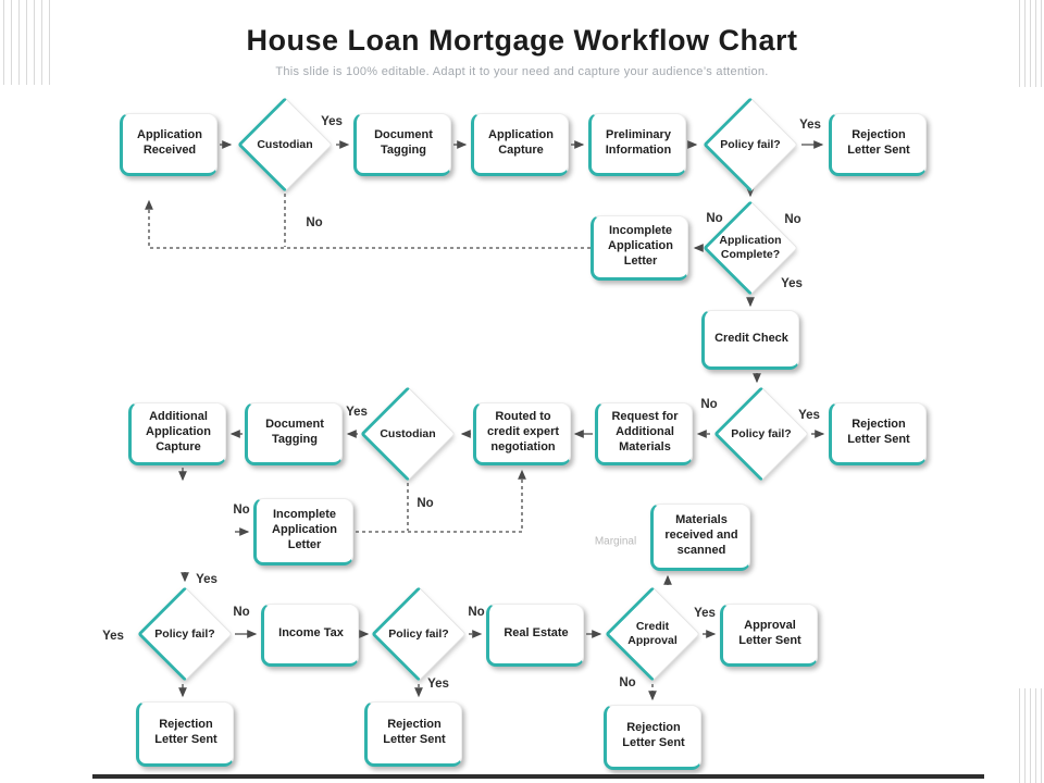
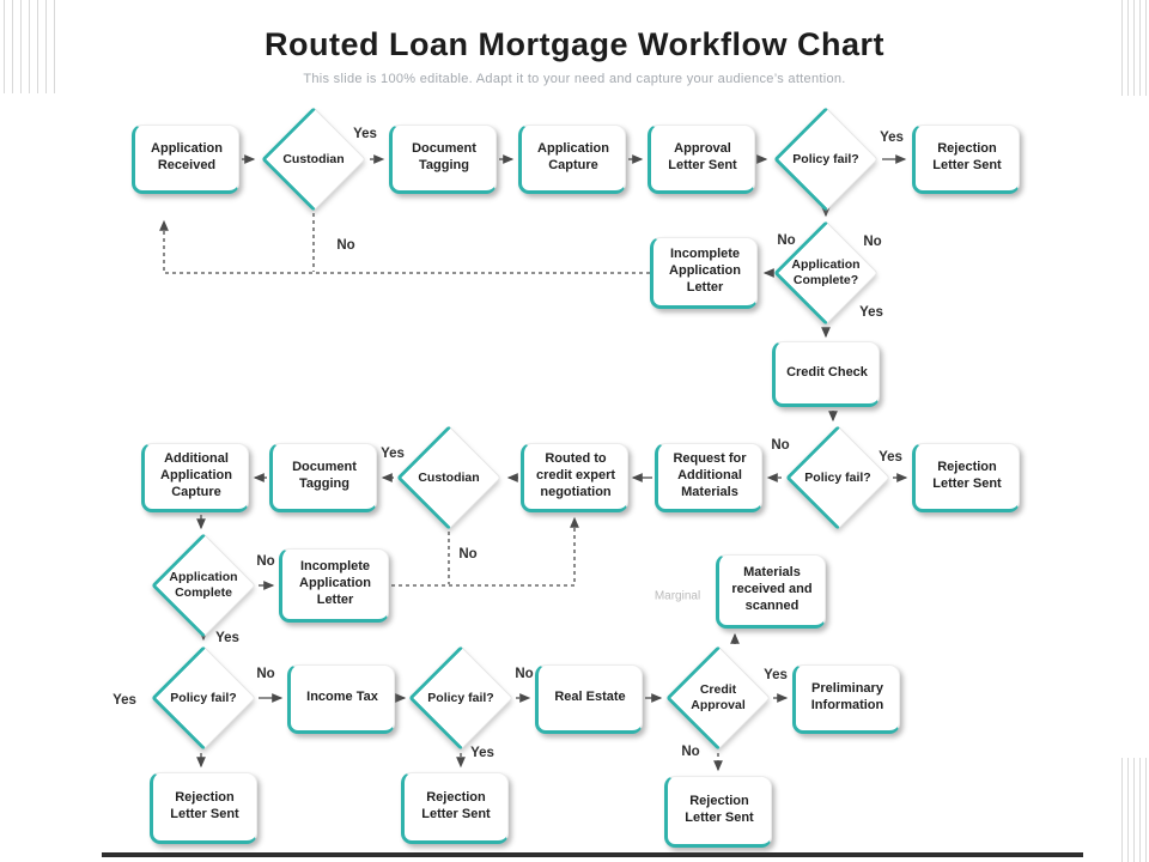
- House Loan Mortgage Workflow Chart
+ Routed Loan Mortgage Workflow Chart
  This slide is 100% editable. Adapt it to your need and capture your audience’s attention.
  Application Received
  Custodian
  Document Tagging
  Application Capture
- Preliminary Information
+ Approval Letter Sent
  Policy fail?
  Rejection Letter Sent
  Incomplete Application Letter
  Application Complete?
  Credit Check
  Additional Application Capture
  Document Tagging
  Custodian
  Routed to credit expert negotiation
  Request for Additional Materials
  Policy fail?
  Rejection Letter Sent
+ Application Complete
  Incomplete Application Letter
  Materials received and scanned
  Policy fail?
  Income Tax
  Policy fail?
  Real Estate
  Credit Approval
- Approval Letter Sent
+ Preliminary Information
  Rejection Letter Sent
  Rejection Letter Sent
  Rejection Letter Sent
  Yes
  Yes
  No
  No
  No
  Yes
  Yes
  No
  Yes
  No
  No
  Yes
  Marginal
  Yes
  No
  No
  Yes
  Yes
  No
